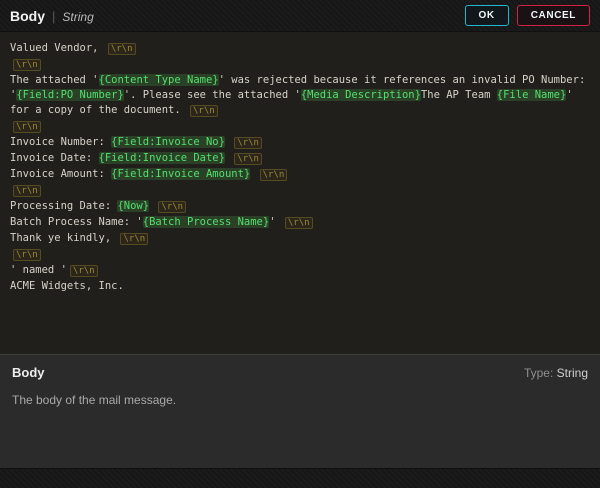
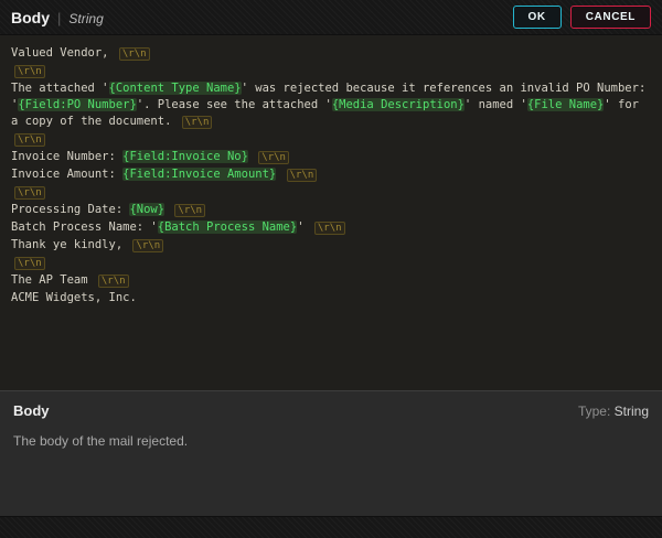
  Body
  |
  String
  OK
  CANCEL
  Valued Vendor, \r\n
  \r\n
- The attached '{Content Type Name}' was rejected because it references an invalid PO Number: '{Field:PO Number}'. Please see the attached '{Media Description}The AP Team {File Name}' for a copy of the document. \r\n
+ The attached '{Content Type Name}' was rejected because it references an invalid PO Number: '{Field:PO Number}'. Please see the attached '{Media Description}' named '{File Name}' for a copy of the document. \r\n
  \r\n
  Invoice Number: {Field:Invoice No} \r\n
- Invoice Date: {Field:Invoice Date} \r\n
  Invoice Amount: {Field:Invoice Amount} \r\n
  \r\n
  Processing Date: {Now} \r\n
  Batch Process Name: '{Batch Process Name}' \r\n
  Thank ye kindly, \r\n
  \r\n
- ' named ' \r\n
+ The AP Team \r\n
  ACME Widgets, Inc.
  Body
  Type: String
- The body of the mail message.
+ The body of the mail rejected.
